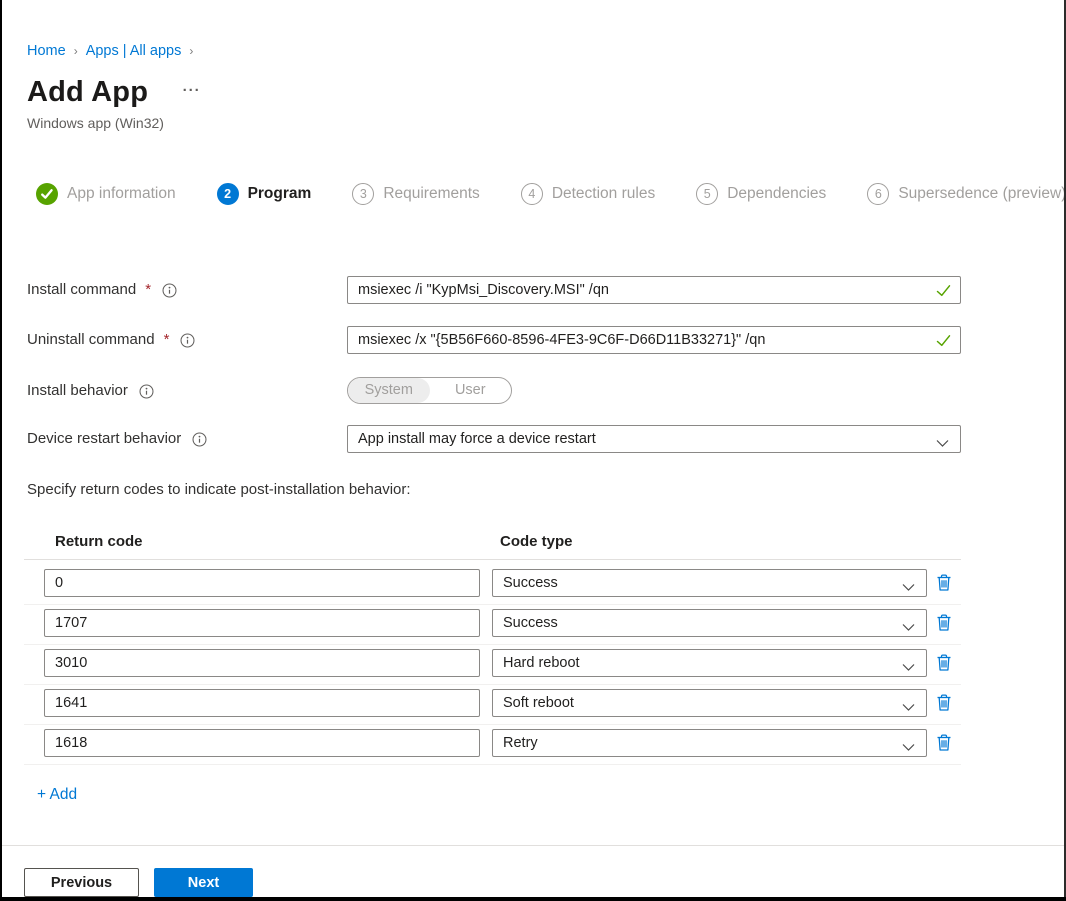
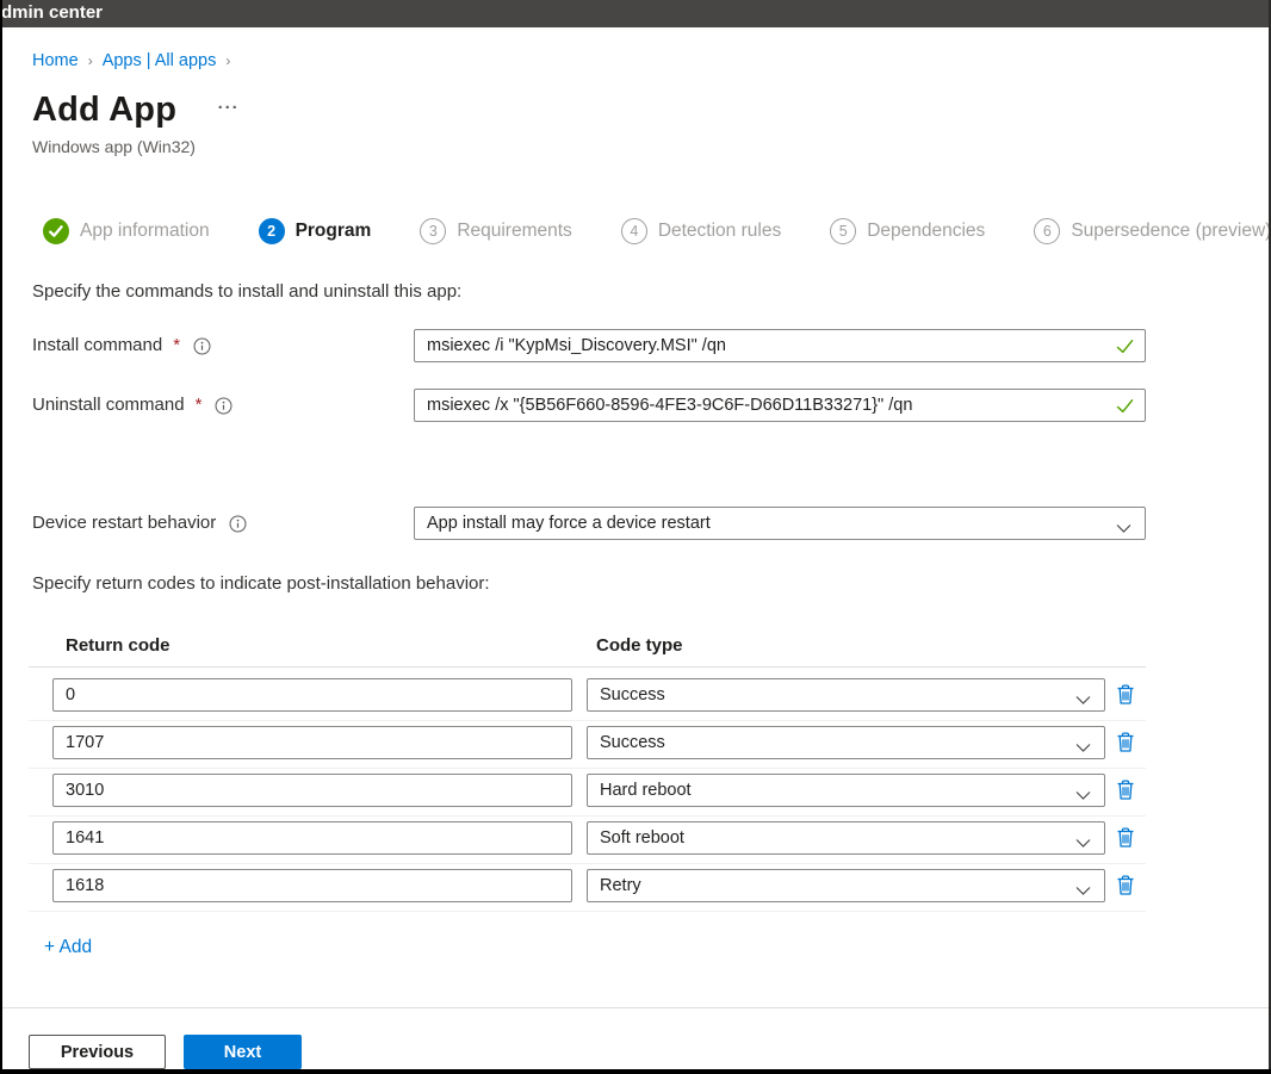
+ dmin center
  Home
  ›
  Apps | All apps
  ›
  Add App ···
  Windows app (Win32)
  App information
  2
  Program
  3
  Requirements
  4
  Detection rules
  5
  Dependencies
  6
  Supersedence (preview
+ Specify the commands to install and uninstall this app:
  Install command
  *
  msiexec /i "KypMsi_Discovery.MSI" /qn
  Uninstall command
  *
  msiexec /x "{5B56F660-8596-4FE3-9C6F-D66D11B33271}" /qn
- Install behavior
- System
- User
  Device restart behavior
  App install may force a device restart
  Specify return codes to indicate post-installation behavior:
  Return code
  Code type
  0
  Success
  1707
  Success
  3010
  Hard reboot
  1641
  Soft reboot
  1618
  Retry
  + Add
  Previous
  Next
